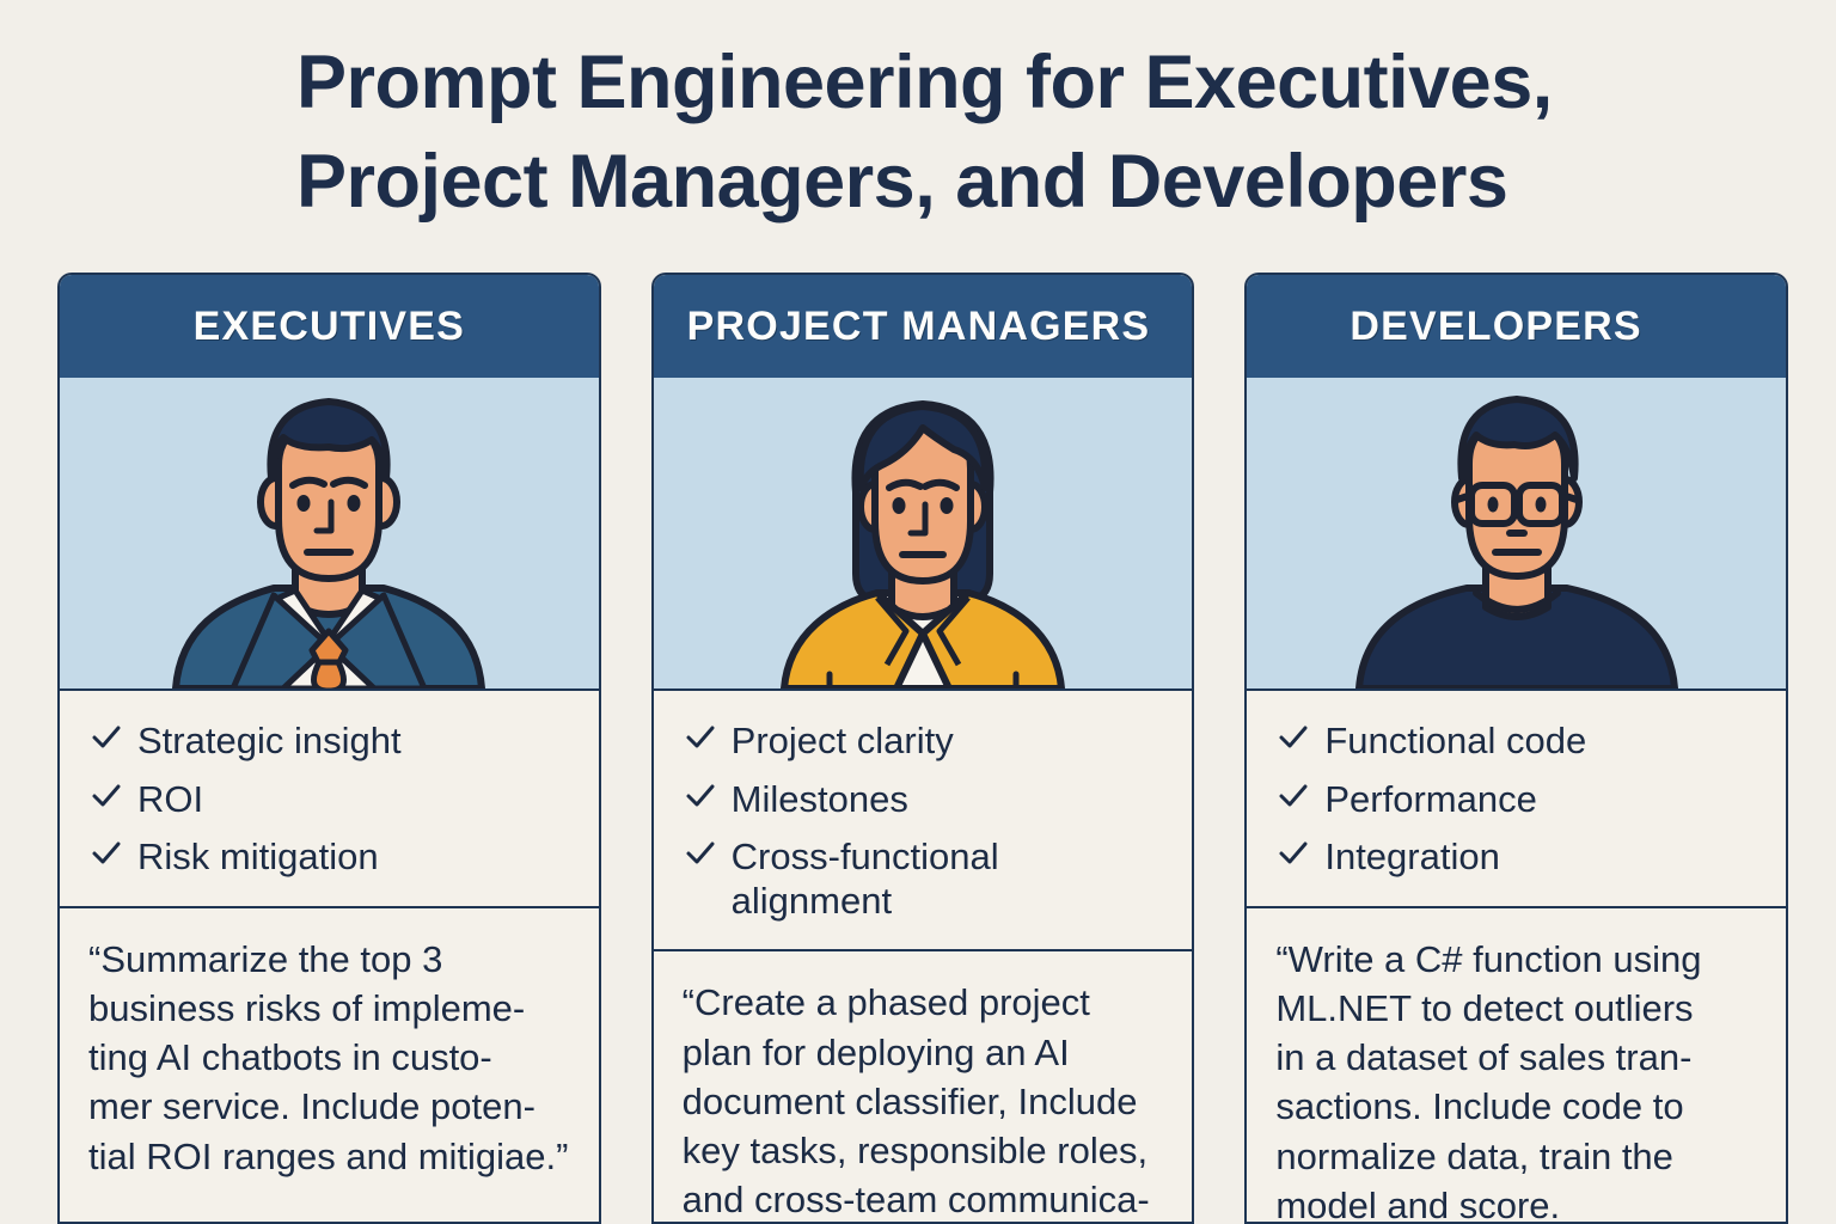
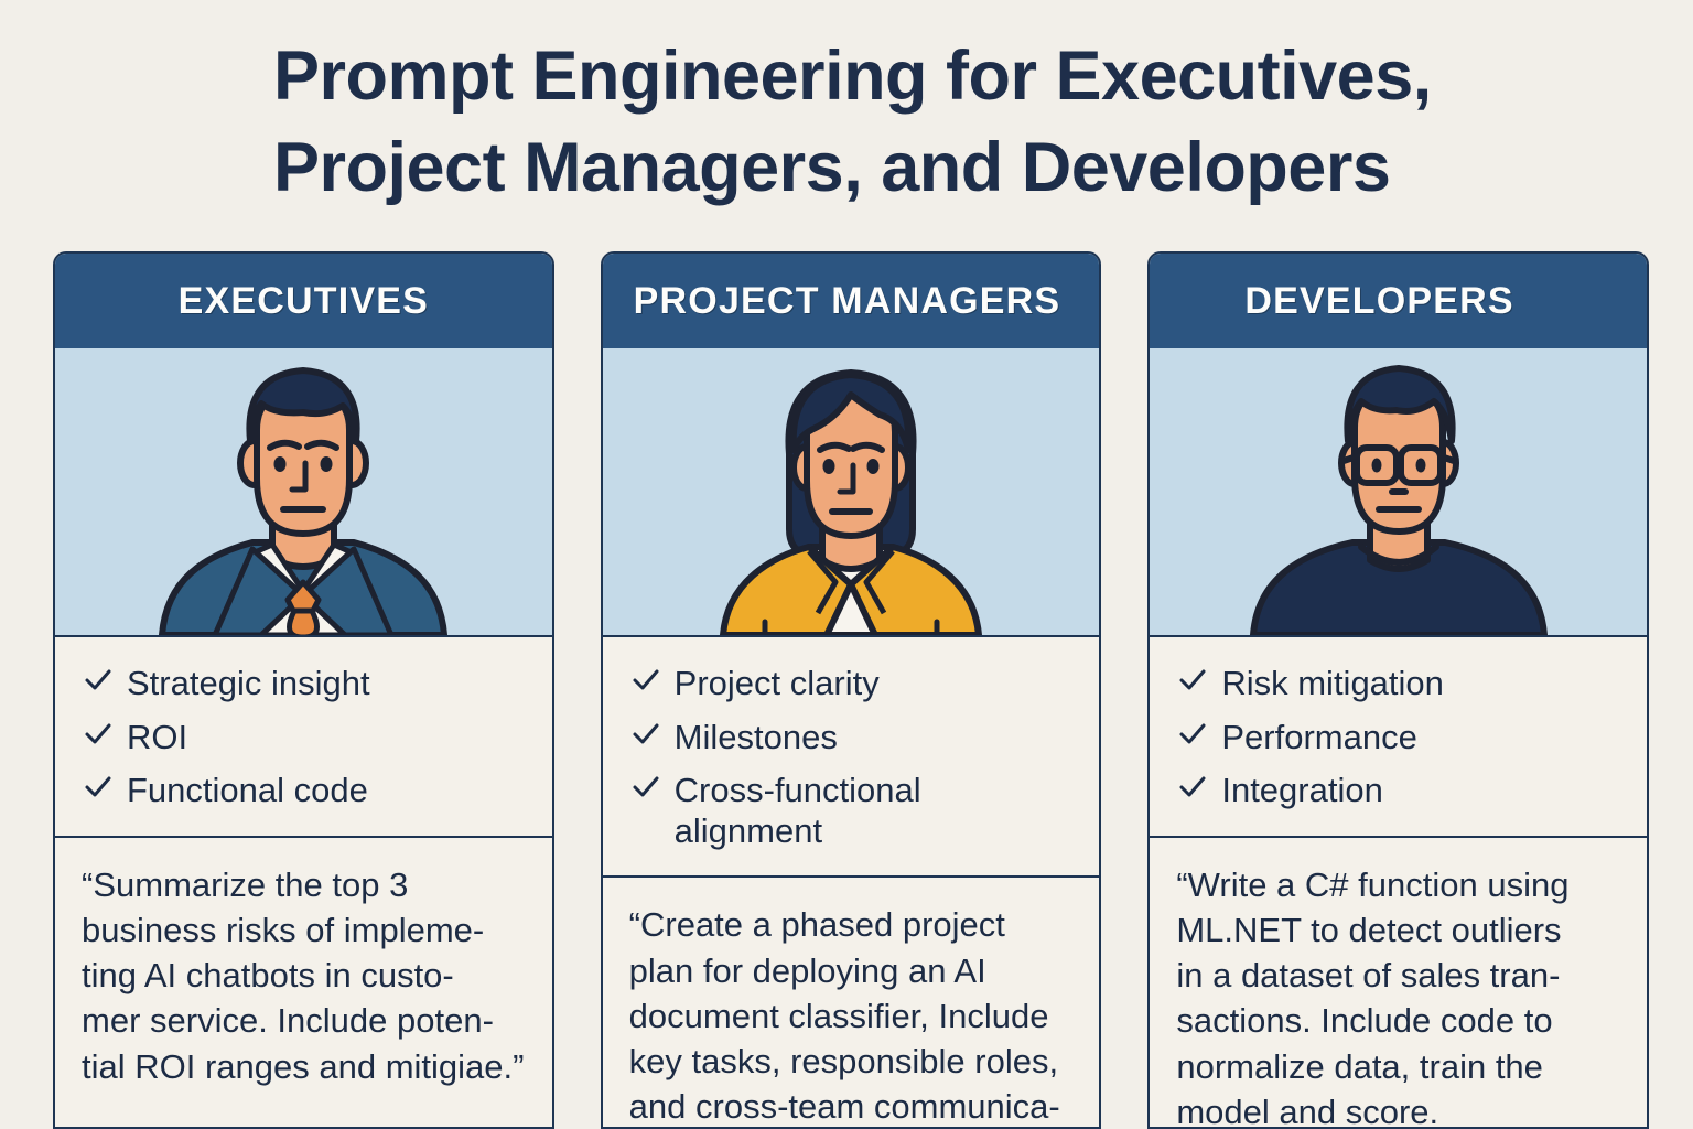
  Prompt Engineering for Executives,
  Project Managers, and Developers
  EXECUTIVES
  Strategic insight
  ROI
- Risk mitigation
+ Functional code
  “Summarize the top 3
  business risks of impleme-
  ting AI chatbots in custo-
  mer service. Include poten-
  tial ROI ranges and mitigiae.”
  PROJECT MANAGERS
  Project clarity
  Milestones
  Cross-functional alignment
  “Create a phased project
  plan for deploying an AI
  document classifier, Include
  key tasks, responsible roles,
  and cross-team communica-
  DEVELOPERS
- Functional code
+ Risk mitigation
  Performance
  Integration
  “Write a C# function using
  ML.NET to detect outliers
  in a dataset of sales tran-
  sactions. Include code to
  normalize data, train the
  model and score.
